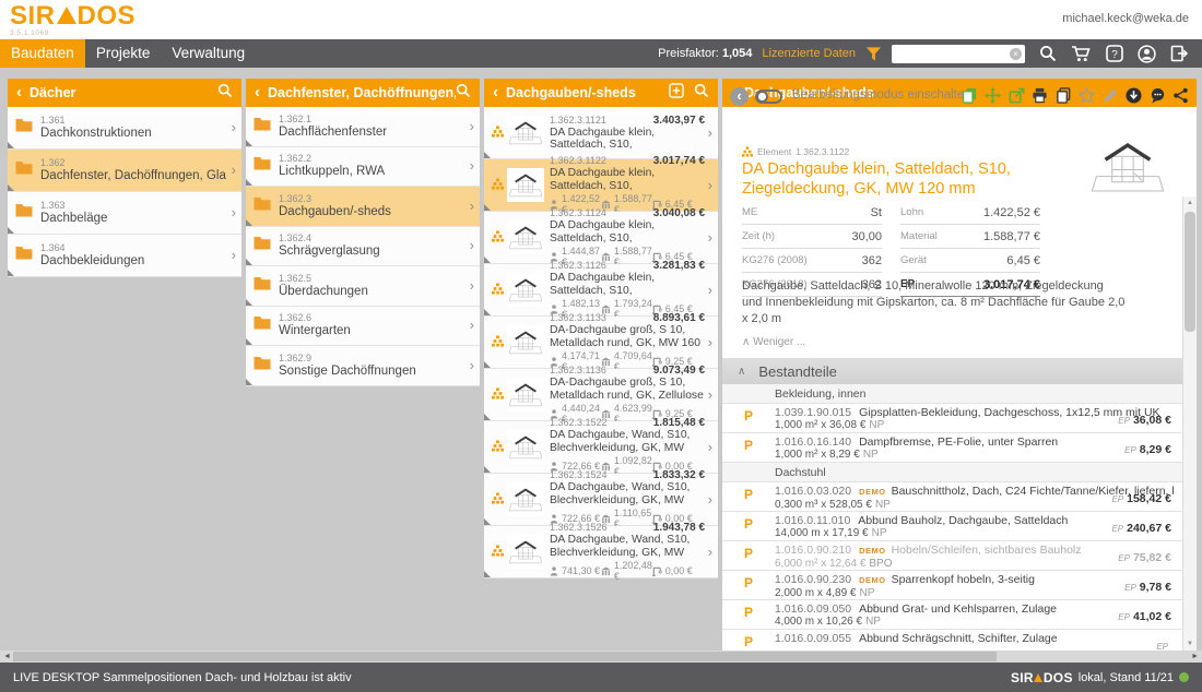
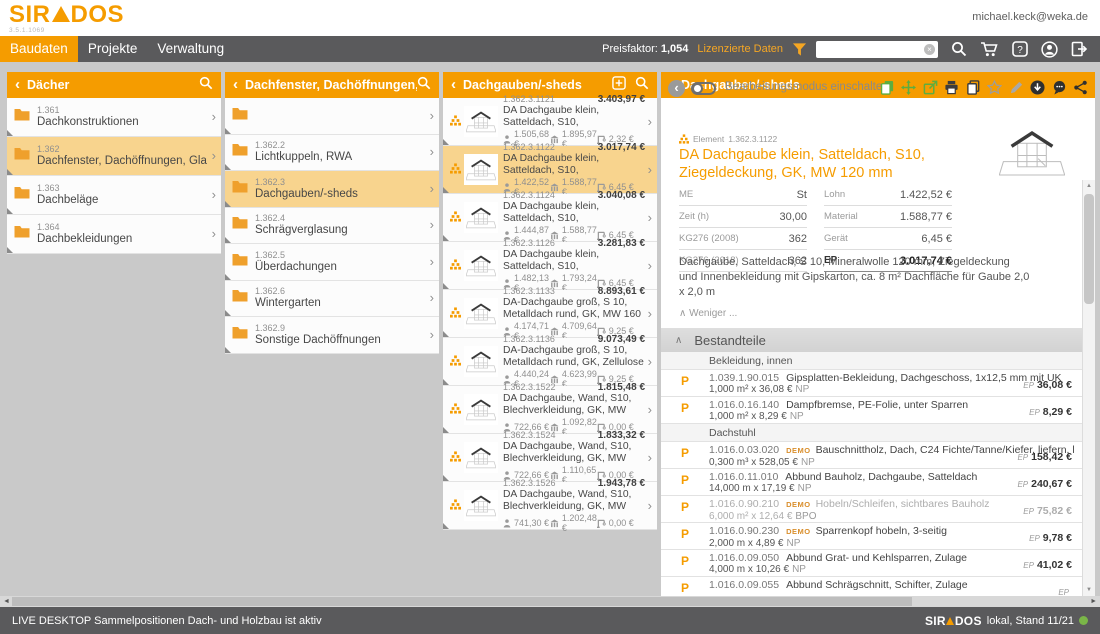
  SIR DOS
  michael.keck@weka.de
  Baudaten
  Projekte
  Verwaltung
  Preisfaktor: 1,054
  Lizenzierte Daten
  ×
  ?
  ‹
  Dächer
  1.361
  Dachkonstruktionen
  ›
  1.362
  Dachfenster, Dachöffnungen, Gla
  ›
  1.363
  Dachbeläge
  ›
  1.364
  Dachbekleidungen
  ›
  ‹
  Dachfenster, Dachöffnungen,
- 1.362.1
- Dachflächenfenster
  ›
  1.362.2
  Lichtkuppeln, RWA
  ›
  1.362.3
  Dachgauben/-sheds
  ›
  1.362.4
  Schrägverglasung
  ›
  1.362.5
  Überdachungen
  ›
  1.362.6
  Wintergarten
  ›
  1.362.9
  Sonstige Dachöffnungen
  ›
  ‹
  Dachgauben/-sheds
  1.362.3.1121
  3.403,97 €
+ 1.505,68 €
+ 1.895,97 €
+ 2,32 €
  ›
  1.362.3.1122
  3.017,74 €
  1.422,52 €
  1.588,77 €
  6,45 €
  ›
  1.362.3.1124
  3.040,08 €
  1.444,87 €
  1.588,77 €
  6,45 €
  ›
  1.362.3.1126
  3.281,83 €
  1.482,13 €
  1.793,24 €
  6,45 €
  ›
  1.362.3.1133
  8.893,61 €
  DA-Dachgaube groß, S 10, Metalldach rund, GK, MW 160
  4.174,71 €
  4.709,64 €
  9,25 €
  ›
  1.362.3.1136
  9.073,49 €
  DA-Dachgaube groß, S 10, Metalldach rund, GK, Zellulose
  4.440,24 €
  4.623,99 €
  9,25 €
  ›
  1.362.3.1522
  1.815,48 €
  DA Dachgaube, Wand, S10, Blechverkleidung, GK, MW
  722,66 €
  1.092,82 €
  0,00 €
  ›
  1.362.3.1524
  1.833,32 €
  DA Dachgaube, Wand, S10, Blechverkleidung, GK, MW
  722,66 €
  1.110,65 €
  0,00 €
  ›
  1.362.3.1526
  1.943,78 €
  DA Dachgaube, Wand, S10, Blechverkleidung, GK, MW
  741,30 €
  1.202,48 €
  0,00 €
  ›
  Dhgauben/-sheds
  ‹
  Bearbeitungsmodus einschalte
  Element
  1.362.3.1122
  DA Dachgaube klein, Satteldach, S10, Ziegeldeckung, GK, MW 120 mm
  ME
  St
  Zeit (h)
  30,00
  KG276 (2008)
  362
  KG276 (2018)
  362
  Lohn
  1.422,52 €
  Material
  1.588,77 €
  Gerät
  6,45 €
  EP
  3.017,74 €
  Dachgaube, Satteldach, S 10, Mineralwolle 120 mm, Ziegeldeckung und Innenbekleidung mit Gipskarton, ca. 8 m² Dachfläche für Gaube 2,0 x 2,0 m
  ∧ Weniger ...
  ∧
  Bestandteile
  Bekleidung, innen
  P
  1.039.1.90.015 Gipsplatten-Bekleidung, Dachgeschoss, 1x12,5 mm mit UK
  1,000 m² x 36,08 € NP
  EP 36,08 €
  P
  1.016.0.16.140 Dampfbremse, PE-Folie, unter Sparren
  1,000 m² x 8,29 € NP
  EP 8,29 €
  Dachstuhl
  P
  1.016.0.03.020 DEMO Bauschnittholz, Dach, C24 Fichte/Tanne/Kiefer, liefern,
  0,300 m³ x 528,05 € NP
  EP 158,42 €
  P
  1.016.0.11.010 Abbund Bauholz, Dachgaube, Satteldach
  14,000 m x 17,19 € NP
  EP 240,67 €
  P
  1.016.0.90.210 DEMO Hobeln/Schleifen, sichtbares Bauholz
  6,000 m² x 12,64 € BPO
  EP 75,82 €
  P
  1.016.0.90.230 DEMO Sparrenkopf hobeln, 3-seitig
  2,000 m x 4,89 € NP
  EP 9,78 €
  P
  1.016.0.09.050 Abbund Grat- und Kehlsparren, Zulage
  4,000 m x 10,26 € NP
  EP 41,02 €
  P
  1.016.0.09.055 Abbund Schrägschnitt, Schifter, Zulage
  EP
  LIVE DESKTOP Sammelpositionen Dach- und Holzbau ist aktiv
  SIR DOS
  lokal, Stand 11/21
